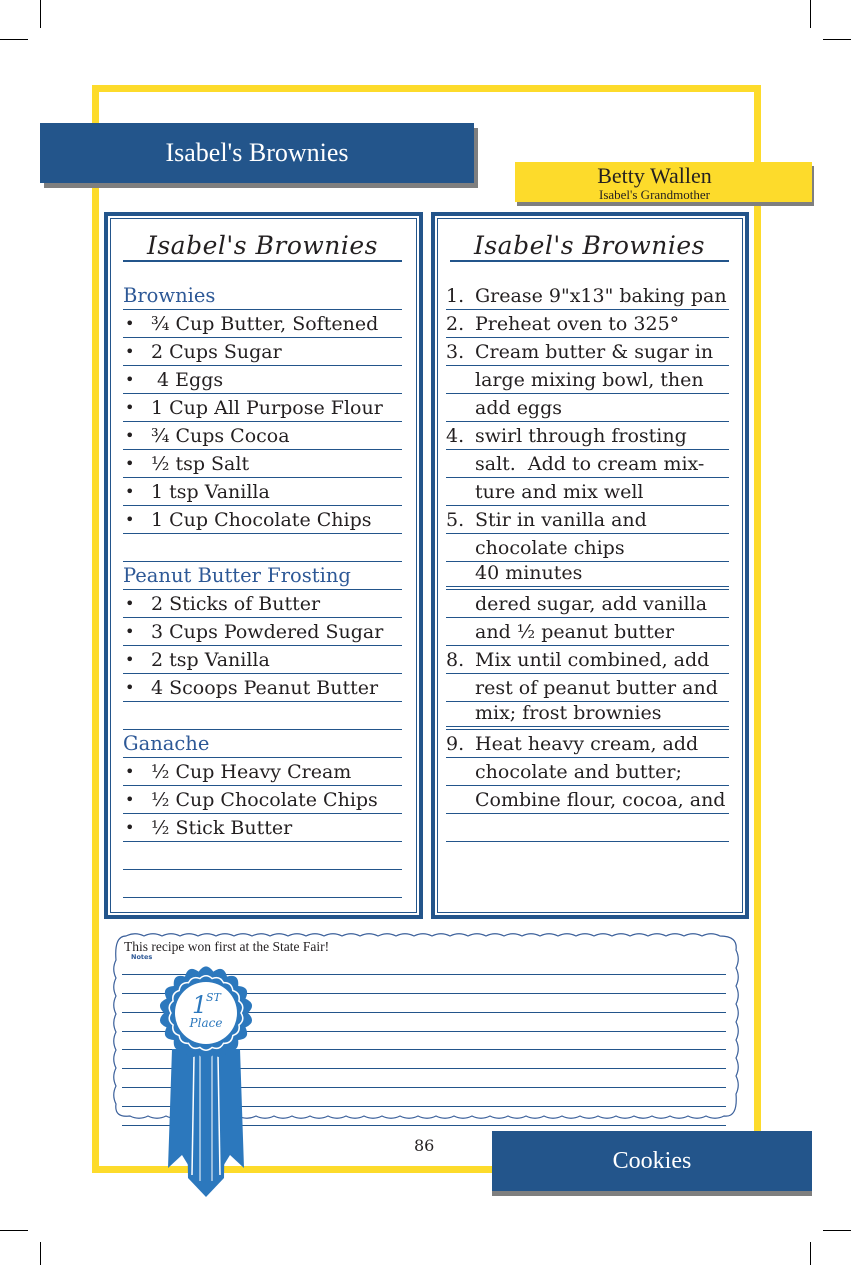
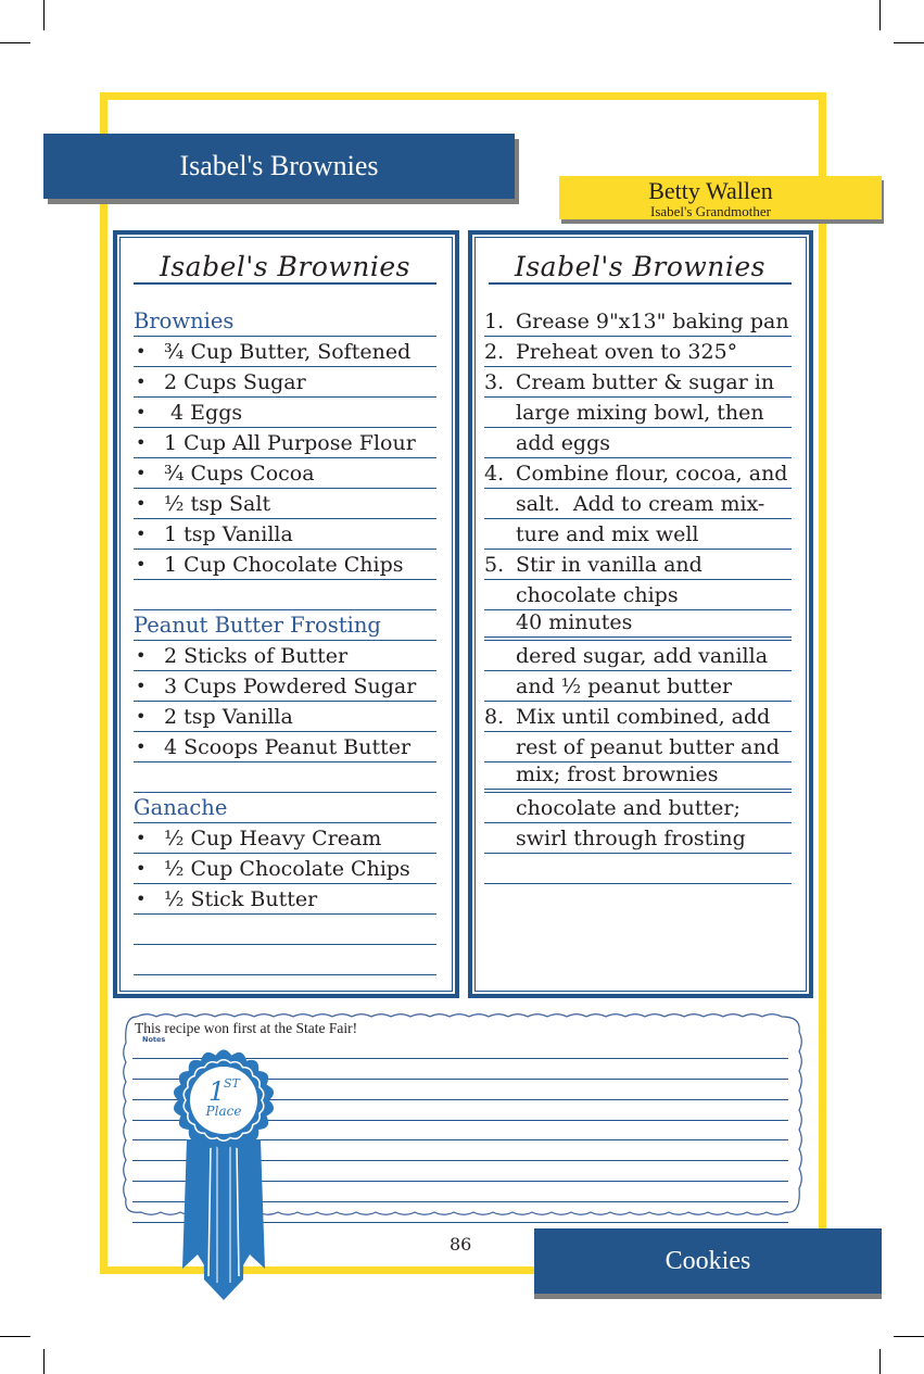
  Isabel's Brownies
  Betty Wallen
  Isabel's Grandmother
  Isabel's Brownies
  Brownies
  •
  ¾ Cup Butter, Softened
  •
  2 Cups Sugar
  •
  4 Eggs
  •
  1 Cup All Purpose Flour
  •
  ¾ Cups Cocoa
  •
  ½ tsp Salt
  •
  1 tsp Vanilla
  •
  1 Cup Chocolate Chips
  Peanut Butter Frosting
  •
  2 Sticks of Butter
  •
  3 Cups Powdered Sugar
  •
  2 tsp Vanilla
  •
  4 Scoops Peanut Butter
  Ganache
  •
  ½ Cup Heavy Cream
  •
  ½ Cup Chocolate Chips
  •
  ½ Stick Butter
  Isabel's Brownies
  1.
  Grease 9"x13" baking pan
  2.
  Preheat oven to 325°
  3.
  Cream butter & sugar in
  large mixing bowl, then
  add eggs
  4.
- swirl through frosting
+ Combine flour, cocoa, and
  salt. Add to cream mix-
  ture and mix well
  5.
  Stir in vanilla and
  chocolate chips
  40 minutes
  dered sugar, add vanilla
  and ½ peanut butter
  8.
  Mix until combined, add
  rest of peanut butter and
  mix; frost brownies
- 9.
- Heat heavy cream, add
  chocolate and butter;
- Combine flour, cocoa, and
+ swirl through frosting
  This recipe won first at the State Fair!
  Notes
  1
  ST
  Place
  86
  Cookies
